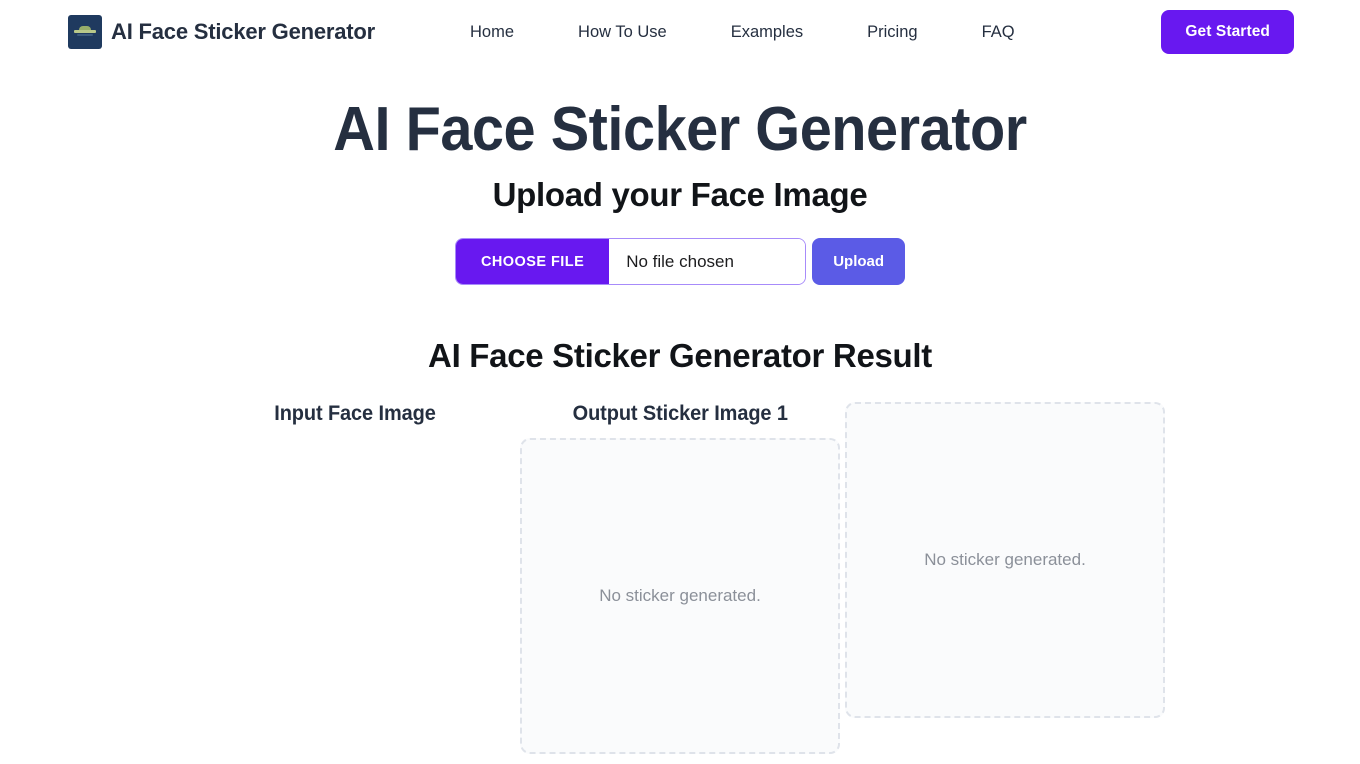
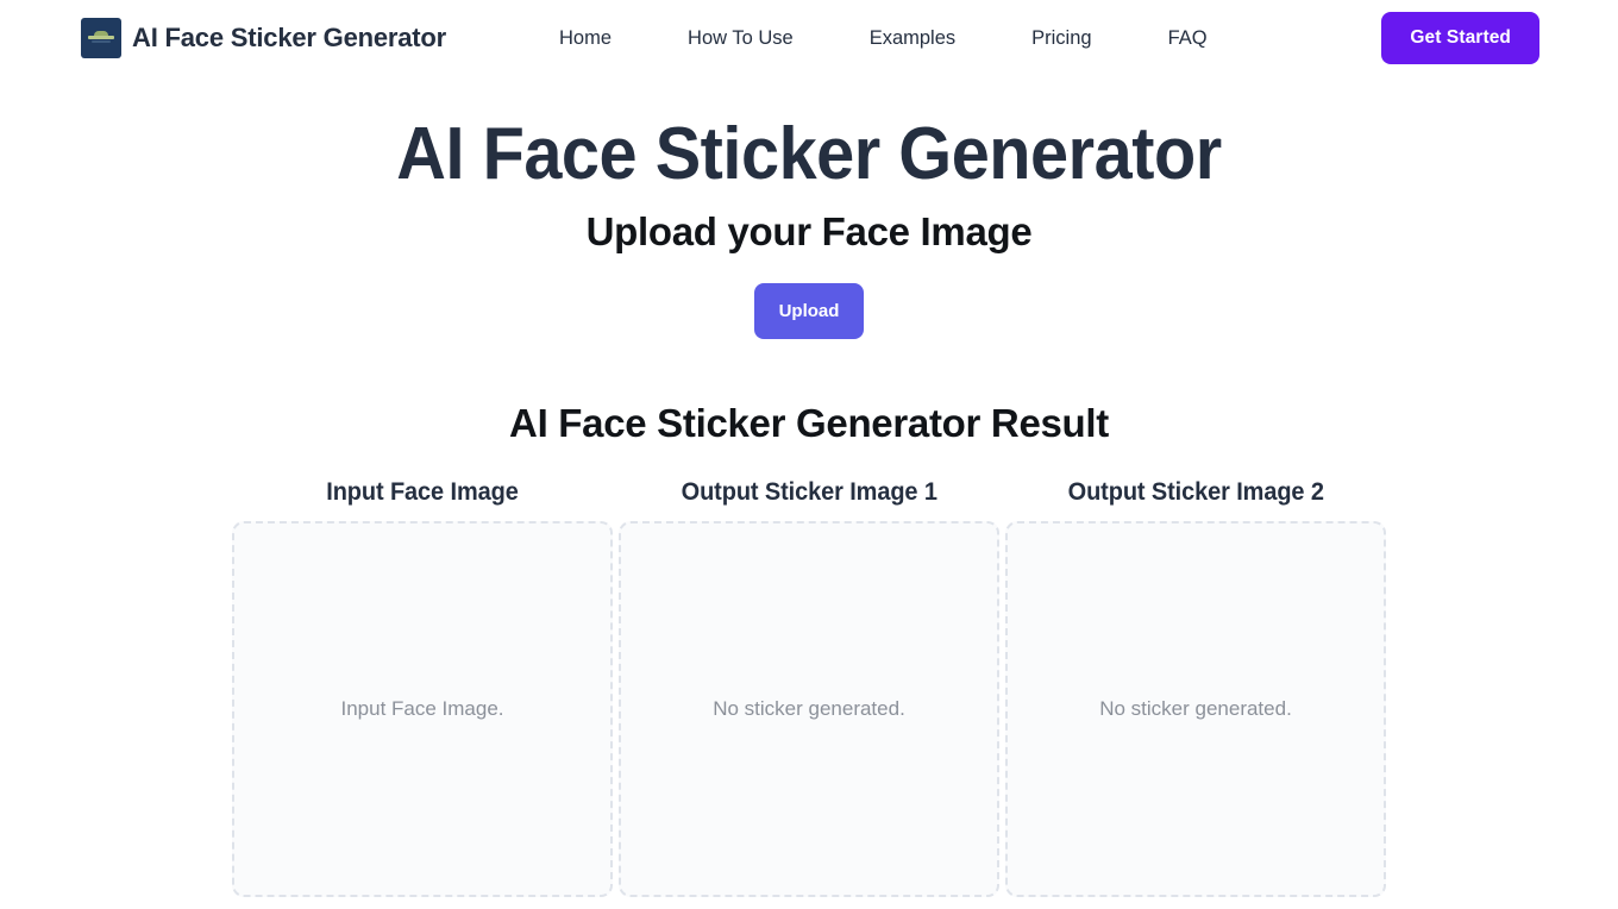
  AI Face Sticker Generator
  Home
  How To Use
  Examples
  Pricing
  FAQ
  Get Started
  AI Face Sticker Generator
  Upload your Face Image
- CHOOSE FILE
- No file chosen
  Upload
  AI Face Sticker Generator Result
  Input Face Image
+ Input Face Image.
  Output Sticker Image 1
  No sticker generated.
+ Output Sticker Image 2
  No sticker generated.
